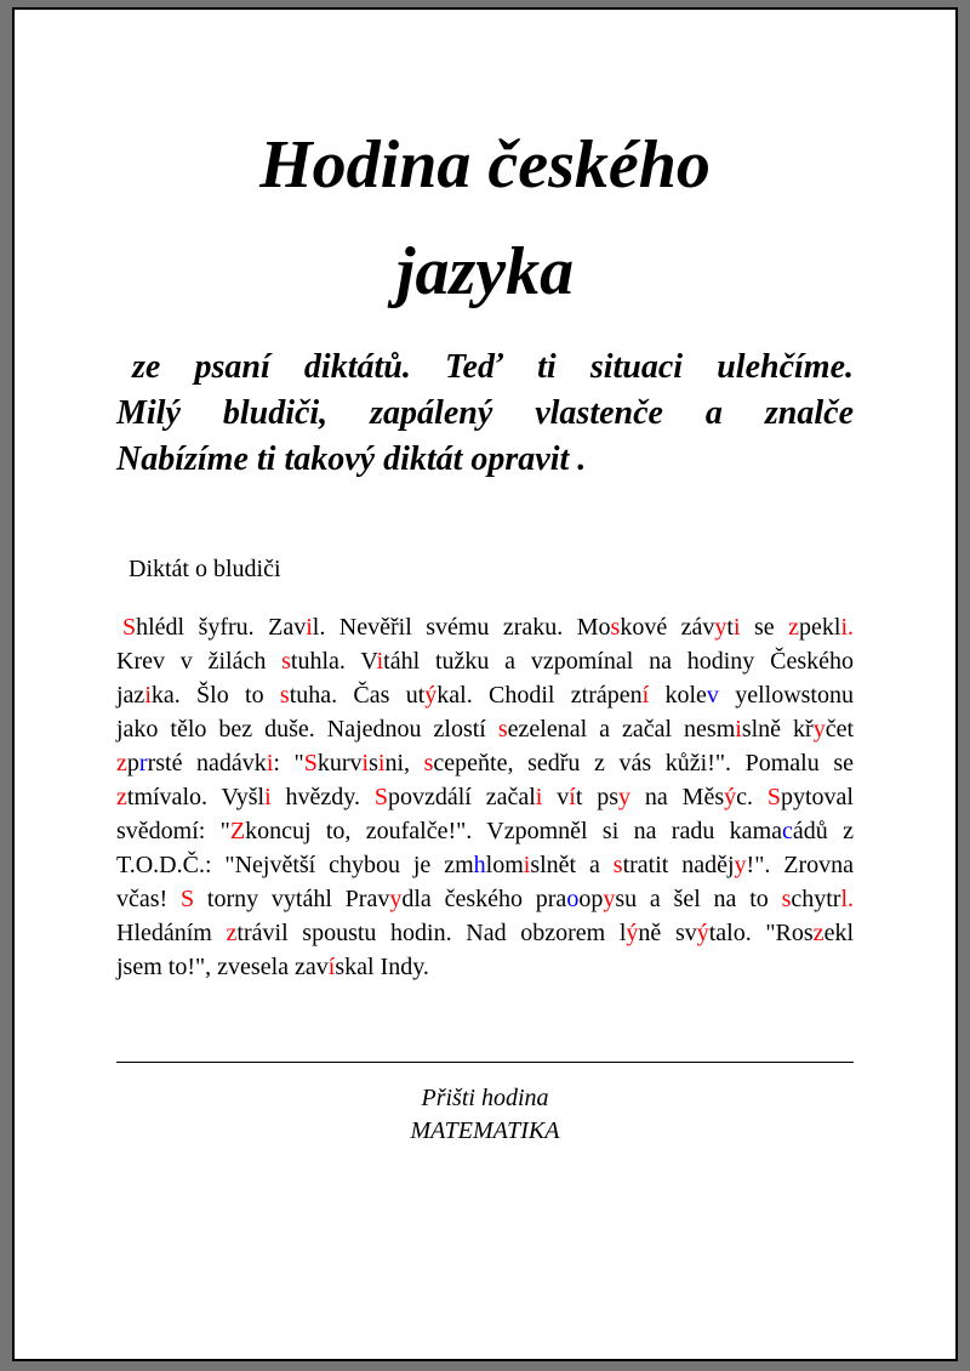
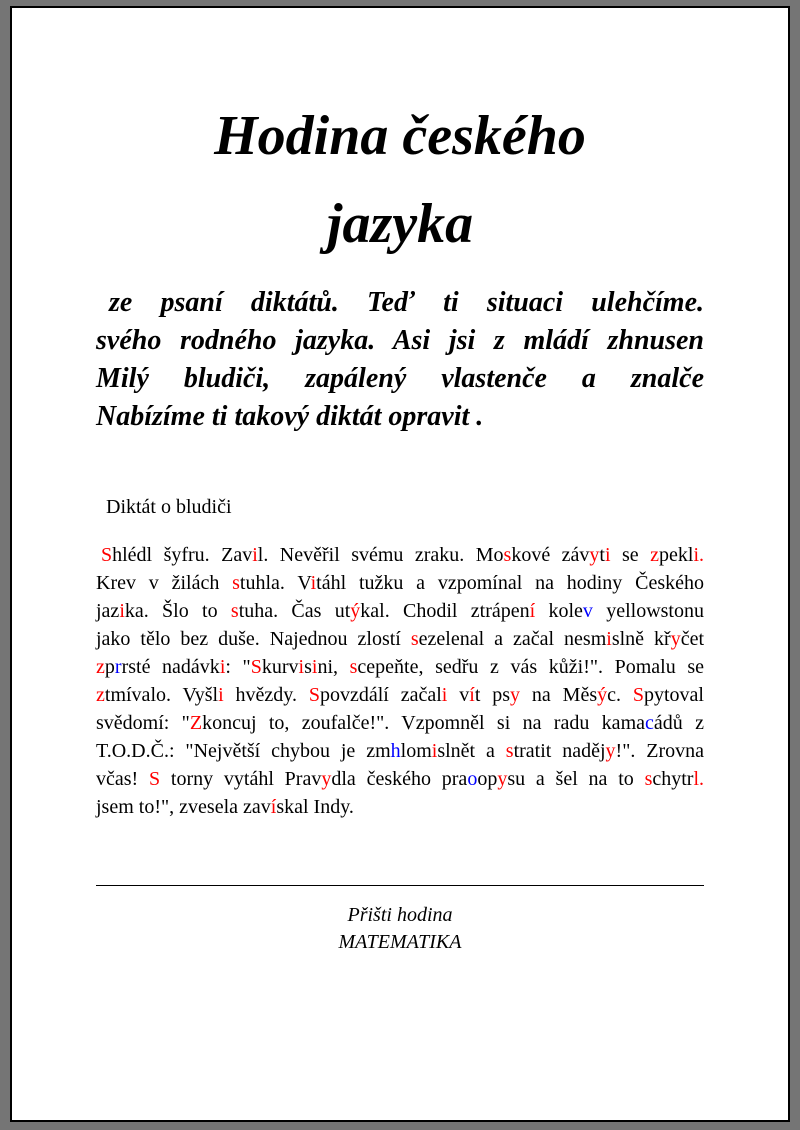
  Hodina českého
  jazyka
  ze psaní diktátů. Teď ti situaci ulehčíme.
+ svého rodného jazyka. Asi jsi z mládí zhnusen
  Milý bludiči, zapálený vlastenče a znalče
  Nabízíme ti takový diktát opravit .
  Diktát o bludiči
  Shlédl šyfru. Zavil. Nevěřil svému zraku. Moskové závyti se zpekli.
  Krev v žilách stuhla. Vitáhl tužku a vzpomínal na hodiny Českého
  jazika. Šlo to stuha. Čas utýkal. Chodil ztrápení kolev yellowstonu
  jako tělo bez duše. Najednou zlostí sezelenal a začal nesmislně křyčet
  zprrsté nadávki: "Skurvisini, scepeňte, sedřu z vás kůži!". Pomalu se
  ztmívalo. Vyšli hvězdy. Spovzdálí začali vít psy na Měsýc. Spytoval
  svědomí: "Zkoncuj to, zoufalče!". Vzpomněl si na radu kamacádů z
  T.O.D.Č.: "Největší chybou je zmhlomislnět a stratit nadějy!". Zrovna
  včas! S torny vytáhl Pravydla českého praoopysu a šel na to schytrl.
- Hledáním ztrávil spoustu hodin. Nad obzorem lýně svýtalo. "Roszekl
  jsem to!", zvesela zavískal Indy.
  Přišti hodina
  MATEMATIKA
